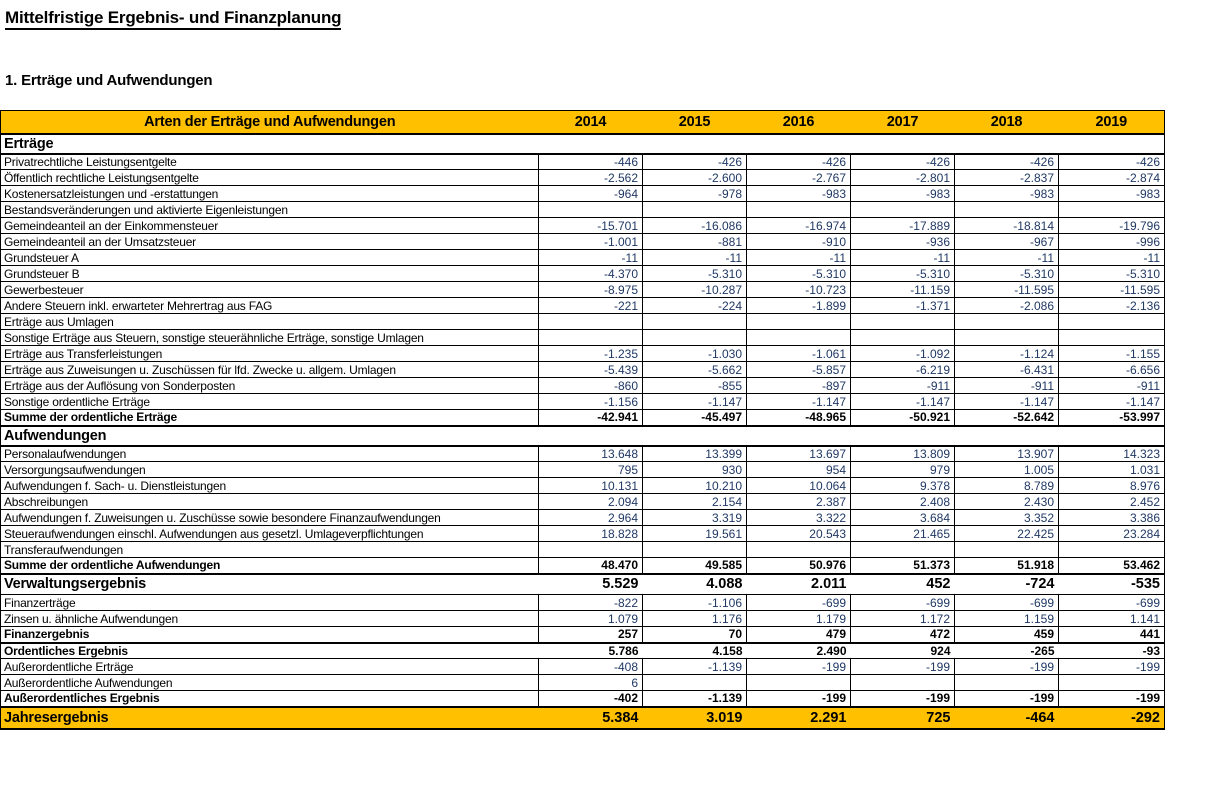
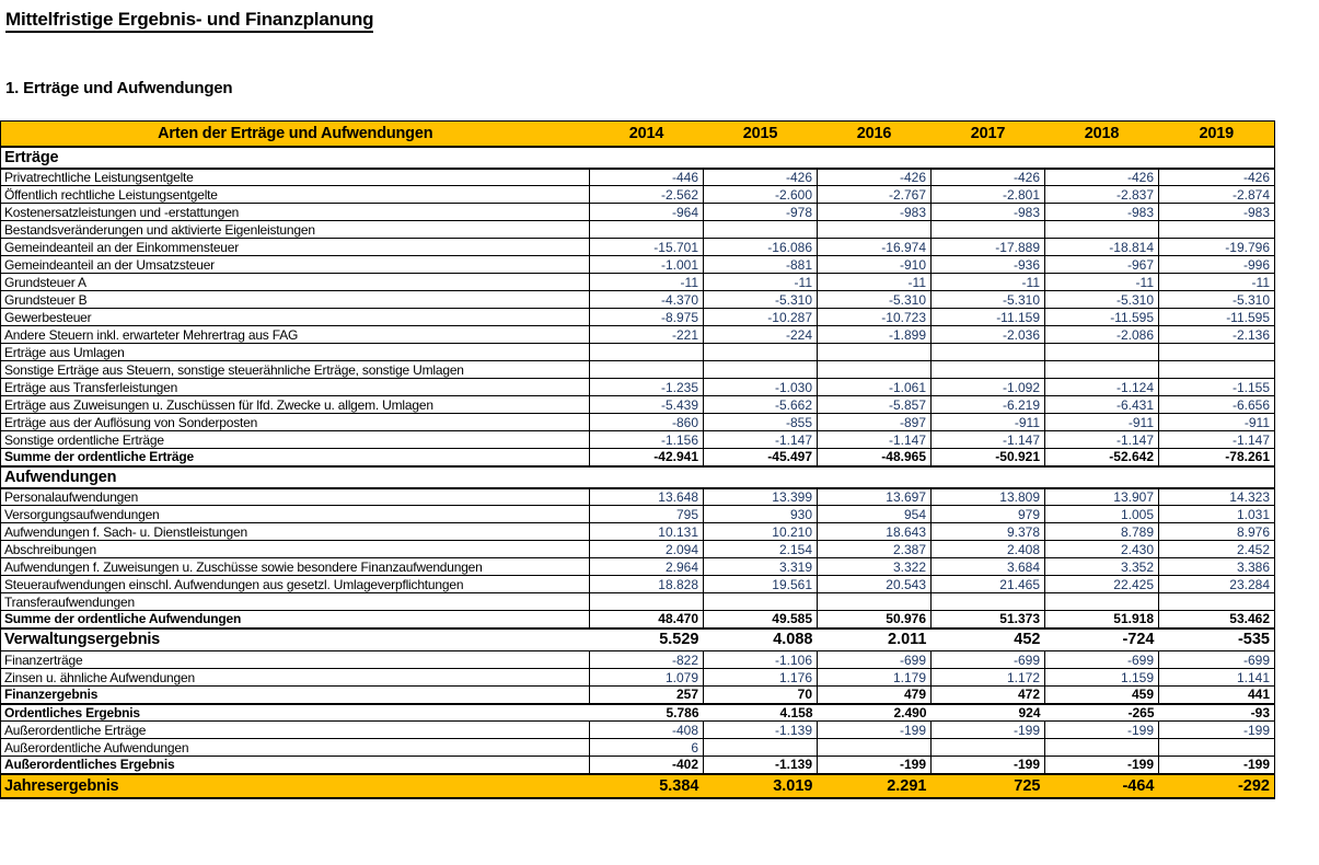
  Mittelfristige Ergebnis- und Finanzplanung
  1. Erträge und Aufwendungen
  Arten der Erträge und Aufwendungen	2014	2015	2016	2017	2018	2019
  Erträge
  Privatrechtliche Leistungsentgelte	-446	-426	-426	-426	-426	-426
  Öffentlich rechtliche Leistungsentgelte	-2.562	-2.600	-2.767	-2.801	-2.837	-2.874
  Kostenersatzleistungen und -erstattungen	-964	-978	-983	-983	-983	-983
  Bestandsveränderungen und aktivierte Eigenleistungen
  Gemeindeanteil an der Einkommensteuer	-15.701	-16.086	-16.974	-17.889	-18.814	-19.796
  Gemeindeanteil an der Umsatzsteuer	-1.001	-881	-910	-936	-967	-996
  Grundsteuer A	-11	-11	-11	-11	-11	-11
  Grundsteuer B	-4.370	-5.310	-5.310	-5.310	-5.310	-5.310
  Gewerbesteuer	-8.975	-10.287	-10.723	-11.159	-11.595	-11.595
- Andere Steuern inkl. erwarteter Mehrertrag aus FAG	-221	-224	-1.899	-1.371	-2.086	-2.136
+ Andere Steuern inkl. erwarteter Mehrertrag aus FAG	-221	-224	-1.899	-2.036	-2.086	-2.136
  Erträge aus Umlagen
  Sonstige Erträge aus Steuern, sonstige steuerähnliche Erträge, sonstige Umlagen
  Erträge aus Transferleistungen	-1.235	-1.030	-1.061	-1.092	-1.124	-1.155
  Erträge aus Zuweisungen u. Zuschüssen für lfd. Zwecke u. allgem. Umlagen	-5.439	-5.662	-5.857	-6.219	-6.431	-6.656
  Erträge aus der Auflösung von Sonderposten	-860	-855	-897	-911	-911	-911
  Sonstige ordentliche Erträge	-1.156	-1.147	-1.147	-1.147	-1.147	-1.147
- Summe der ordentliche Erträge	-42.941	-45.497	-48.965	-50.921	-52.642	-53.997
+ Summe der ordentliche Erträge	-42.941	-45.497	-48.965	-50.921	-52.642	-78.261
  Aufwendungen
  Personalaufwendungen	13.648	13.399	13.697	13.809	13.907	14.323
  Versorgungsaufwendungen	795	930	954	979	1.005	1.031
- Aufwendungen f. Sach- u. Dienstleistungen	10.131	10.210	10.064	9.378	8.789	8.976
+ Aufwendungen f. Sach- u. Dienstleistungen	10.131	10.210	18.643	9.378	8.789	8.976
  Abschreibungen	2.094	2.154	2.387	2.408	2.430	2.452
  Aufwendungen f. Zuweisungen u. Zuschüsse sowie besondere Finanzaufwendungen	2.964	3.319	3.322	3.684	3.352	3.386
  Steueraufwendungen einschl. Aufwendungen aus gesetzl. Umlageverpflichtungen	18.828	19.561	20.543	21.465	22.425	23.284
  Transferaufwendungen
  Summe der ordentliche Aufwendungen	48.470	49.585	50.976	51.373	51.918	53.462
  Verwaltungsergebnis	5.529	4.088	2.011	452	-724	-535
  Finanzerträge	-822	-1.106	-699	-699	-699	-699
  Zinsen u. ähnliche Aufwendungen	1.079	1.176	1.179	1.172	1.159	1.141
  Finanzergebnis	257	70	479	472	459	441
  Ordentliches Ergebnis	5.786	4.158	2.490	924	-265	-93
  Außerordentliche Erträge	-408	-1.139	-199	-199	-199	-199
  Außerordentliche Aufwendungen	6
  Außerordentliches Ergebnis	-402	-1.139	-199	-199	-199	-199
  Jahresergebnis	5.384	3.019	2.291	725	-464	-292
